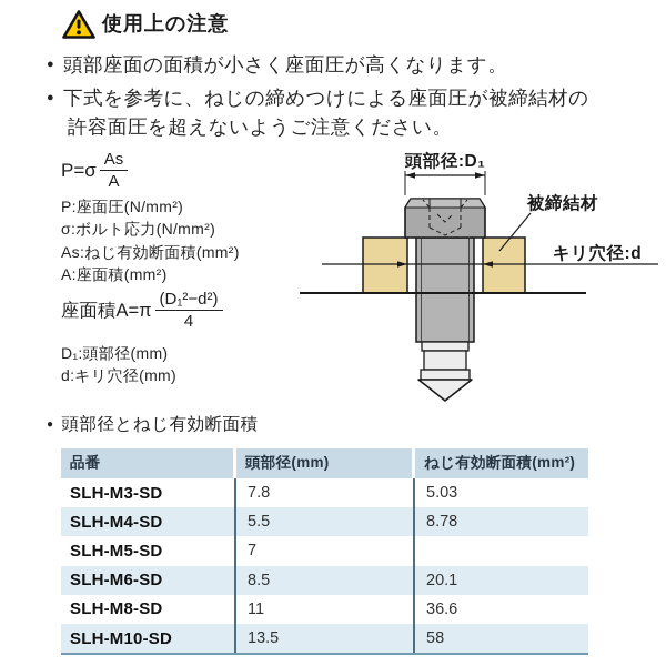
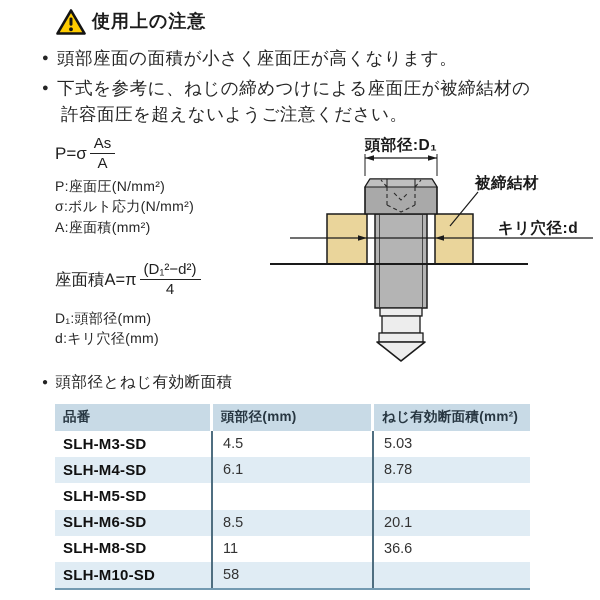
  使用上の注意
  ● 頭部座面の面積が小さく座面圧が高くなります。
  ● 下式を参考に、ねじの締めつけによる座面圧が被締結材の
  許容面圧を超えないようご注意ください。
  P=σ
  As
  A
  P:座面圧(N/mm²)
  σ:ボルト応力(N/mm²)
- As:ねじ有効断面積(mm²)
  A:座面積(mm²)
  座面積A=π
  (D₁²−d²)
  4
  D₁:頭部径(mm)
  d:キリ穴径(mm)
  頭部径:D₁
  キリ穴径:d
  被締結材
  ● 頭部径とねじ有効断面積
  品番
  頭部径(mm)
  ねじ有効断面積(mm²)
  SLH-M3-SD
- 7.8
+ 4.5
  5.03
  SLH-M4-SD
- 5.5
+ 6.1
  8.78
  SLH-M5-SD
- 7
  SLH-M6-SD
  8.5
  20.1
  SLH-M8-SD
  11
  36.6
  SLH-M10-SD
- 13.5
  58
